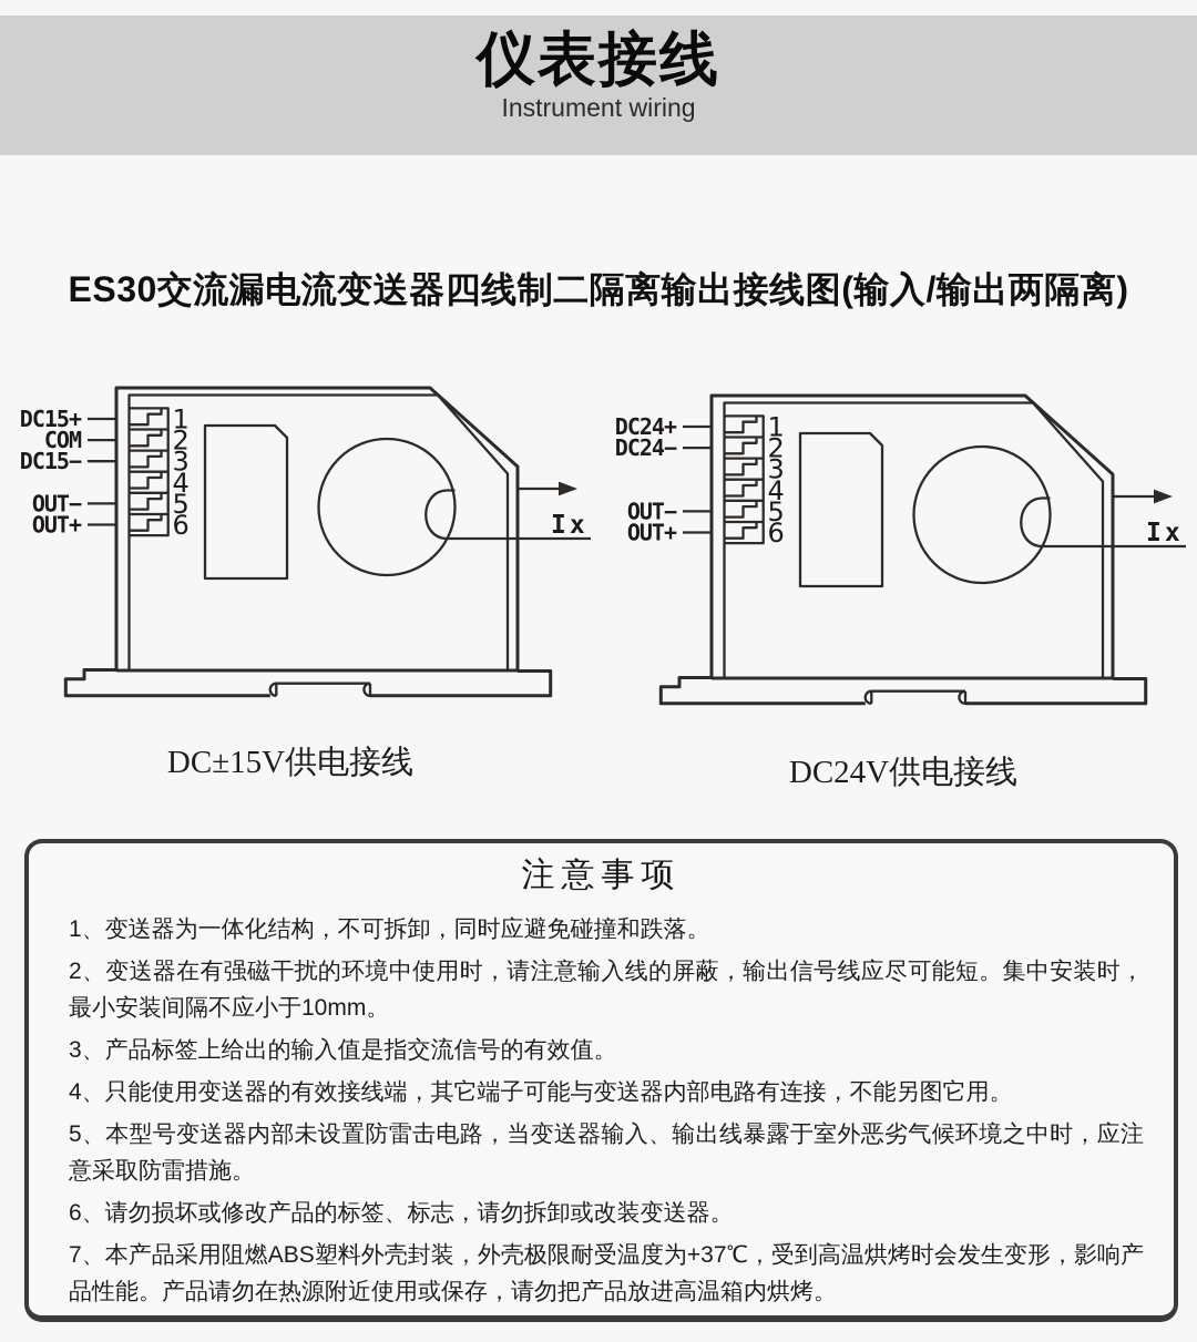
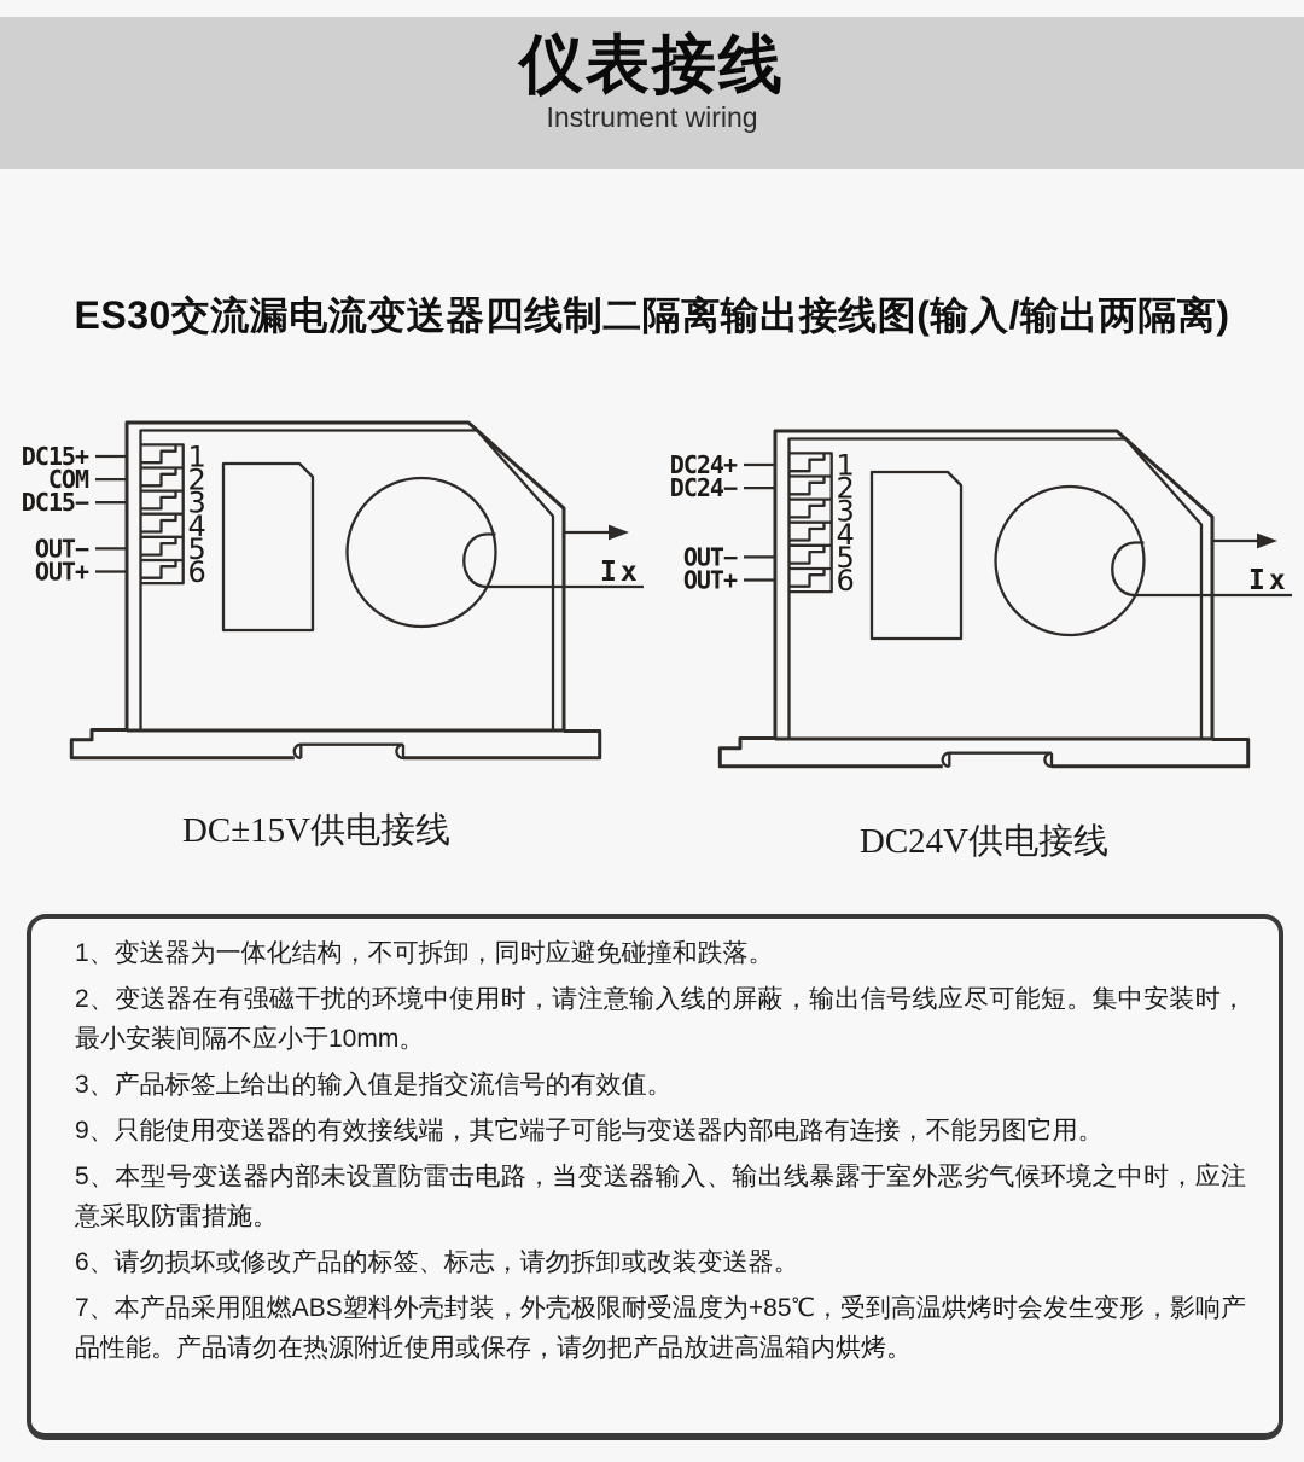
  仪表接线
  Instrument wiring
  ES30交流漏电流变送器四线制二隔离输出接线图(输入/输出两隔离)
  1
  2
  3
  4
  5
  6
  DC15+
  COM
  DC15−
  OUT−
  OUT+
  Ix
  1
  2
  3
  4
  5
  6
  DC24+
  DC24−
  OUT−
  OUT+
  Ix
  DC±15V供电接线
  DC24V供电接线
- 注意事项
  1、变送器为一体化结构，不可拆卸，同时应避免碰撞和跌落。
  2、变送器在有强磁干扰的环境中使用时，请注意输入线的屏蔽，输出信号线应尽可能短。集中安装时，最小安装间隔不应小于10mm。
  3、产品标签上给出的输入值是指交流信号的有效值。
- 4、只能使用变送器的有效接线端，其它端子可能与变送器内部电路有连接，不能另图它用。
+ 9、只能使用变送器的有效接线端，其它端子可能与变送器内部电路有连接，不能另图它用。
  5、本型号变送器内部未设置防雷击电路，当变送器输入、输出线暴露于室外恶劣气候环境之中时，应注意采取防雷措施。
  6、请勿损坏或修改产品的标签、标志，请勿拆卸或改装变送器。
- 7、本产品采用阻燃ABS塑料外壳封装，外壳极限耐受温度为+37℃，受到高温烘烤时会发生变形，影响产品性能。产品请勿在热源附近使用或保存，请勿把产品放进高温箱内烘烤。
+ 7、本产品采用阻燃ABS塑料外壳封装，外壳极限耐受温度为+85℃，受到高温烘烤时会发生变形，影响产品性能。产品请勿在热源附近使用或保存，请勿把产品放进高温箱内烘烤。
